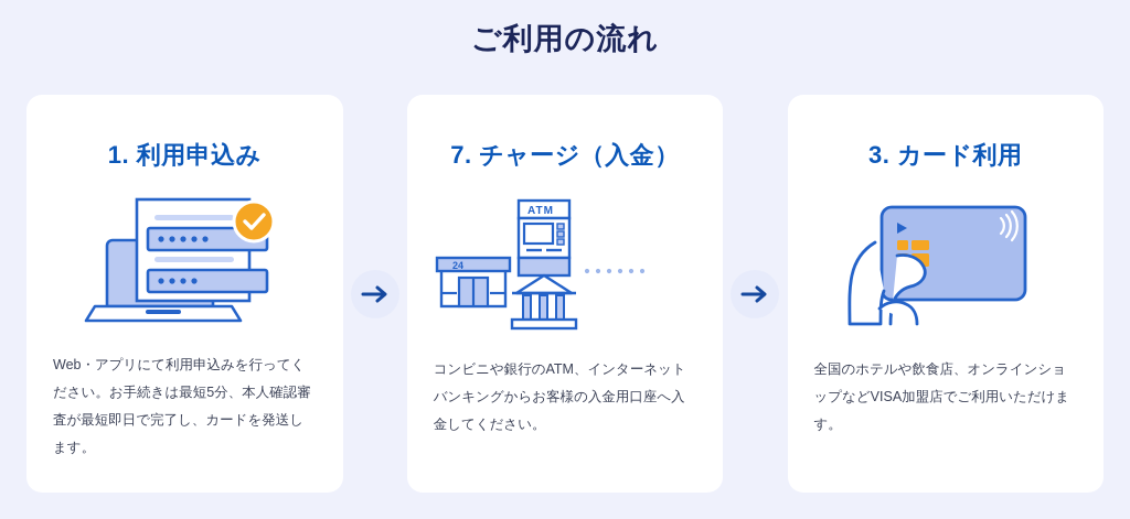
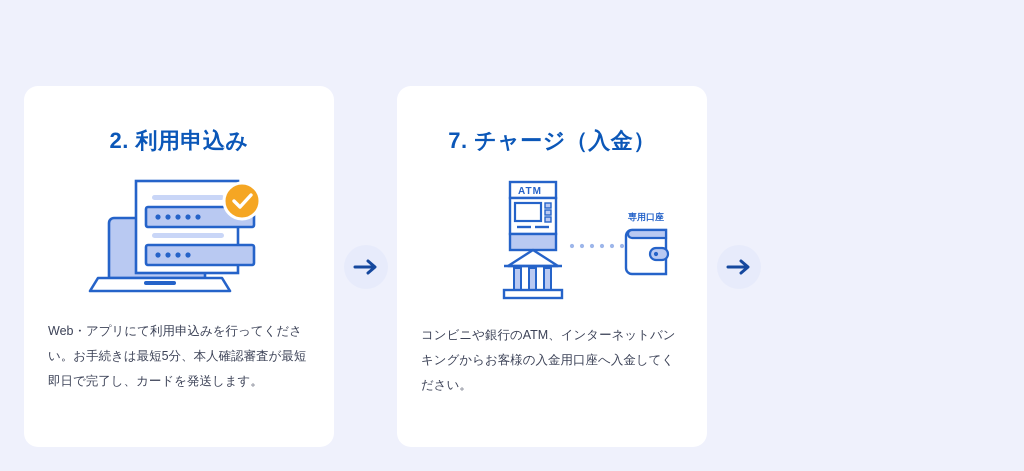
- ご利用の流れ
- 1. 利用申込み
+ 2. 利用申込み
  Web・アプリにて利用申込みを行ってください。お手続きは最短5分、本人確認審査が最短即日で完了し、カードを発送します。
  7. チャージ（入金）
- 24
  ATM
+ 専用口座
  コンビニや銀行のATM、インターネットバンキングからお客様の入金用口座へ入金してください。
- 3. カード利用
- 全国のホテルや飲食店、オンラインショップなどVISA加盟店でご利用いただけます。
